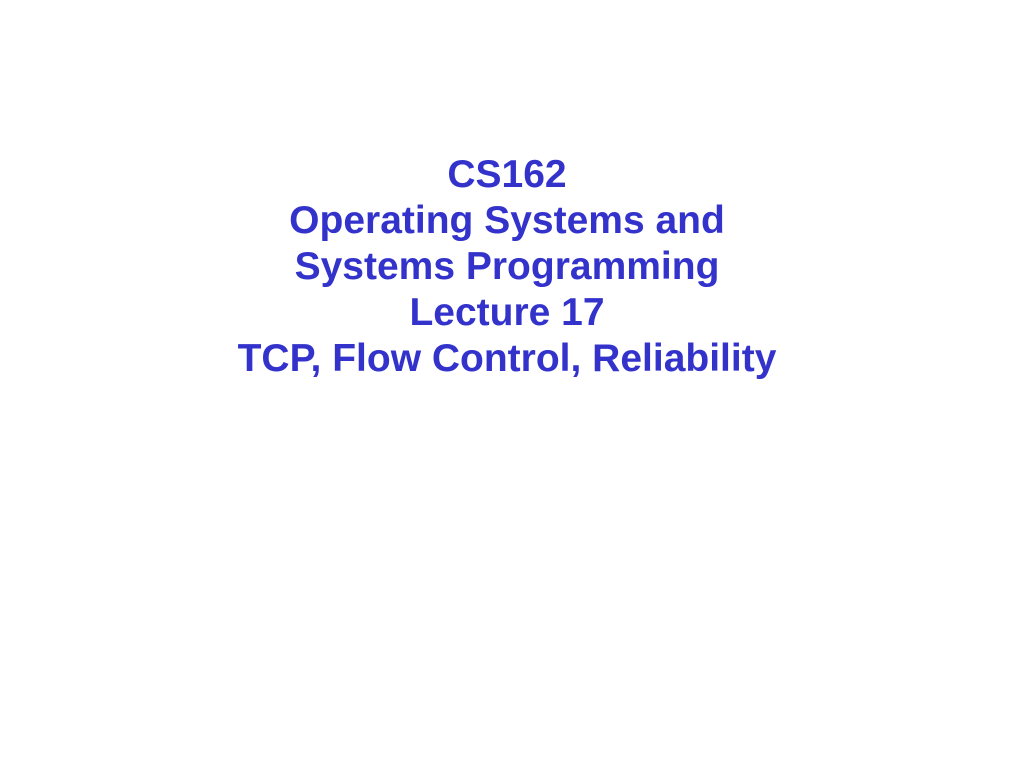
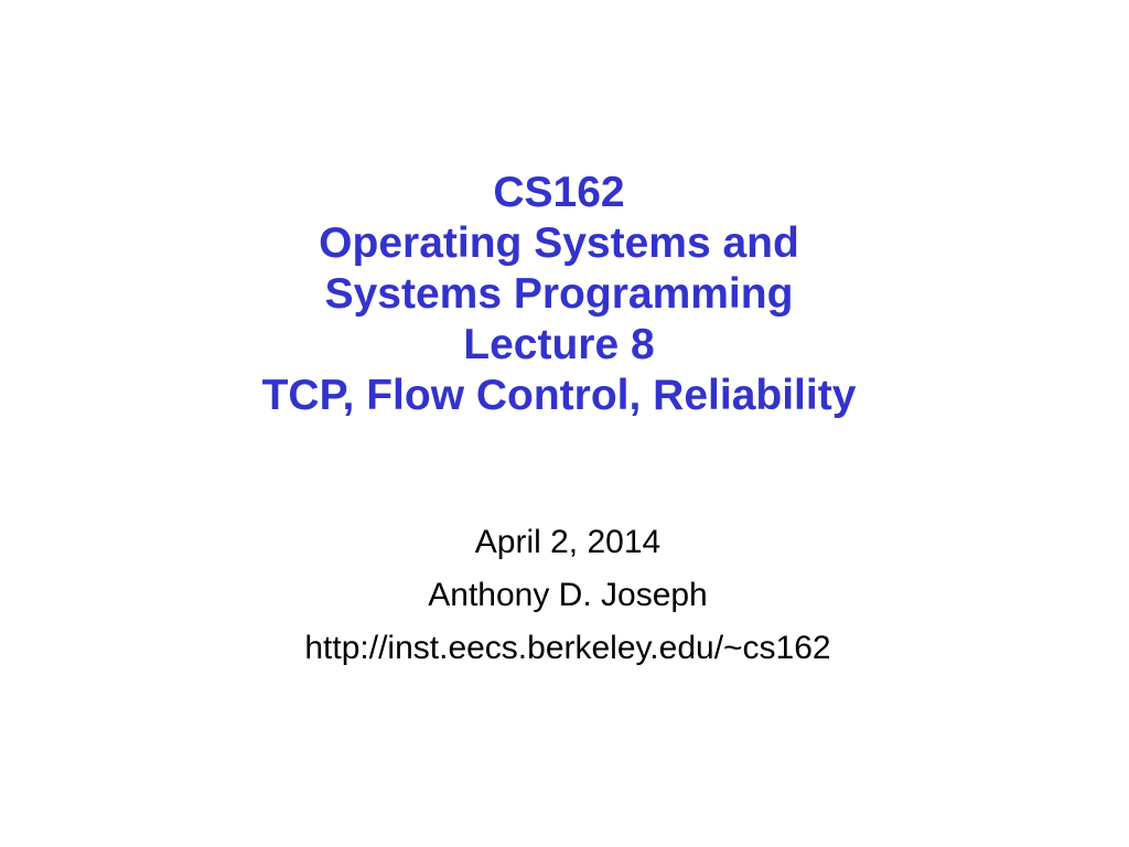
  CS162
  Operating Systems and
  Systems Programming
- Lecture 17
+ Lecture 8
  TCP, Flow Control, Reliability
+ April 2, 2014
+ Anthony D. Joseph
+ http://inst.eecs.berkeley.edu/~cs162
